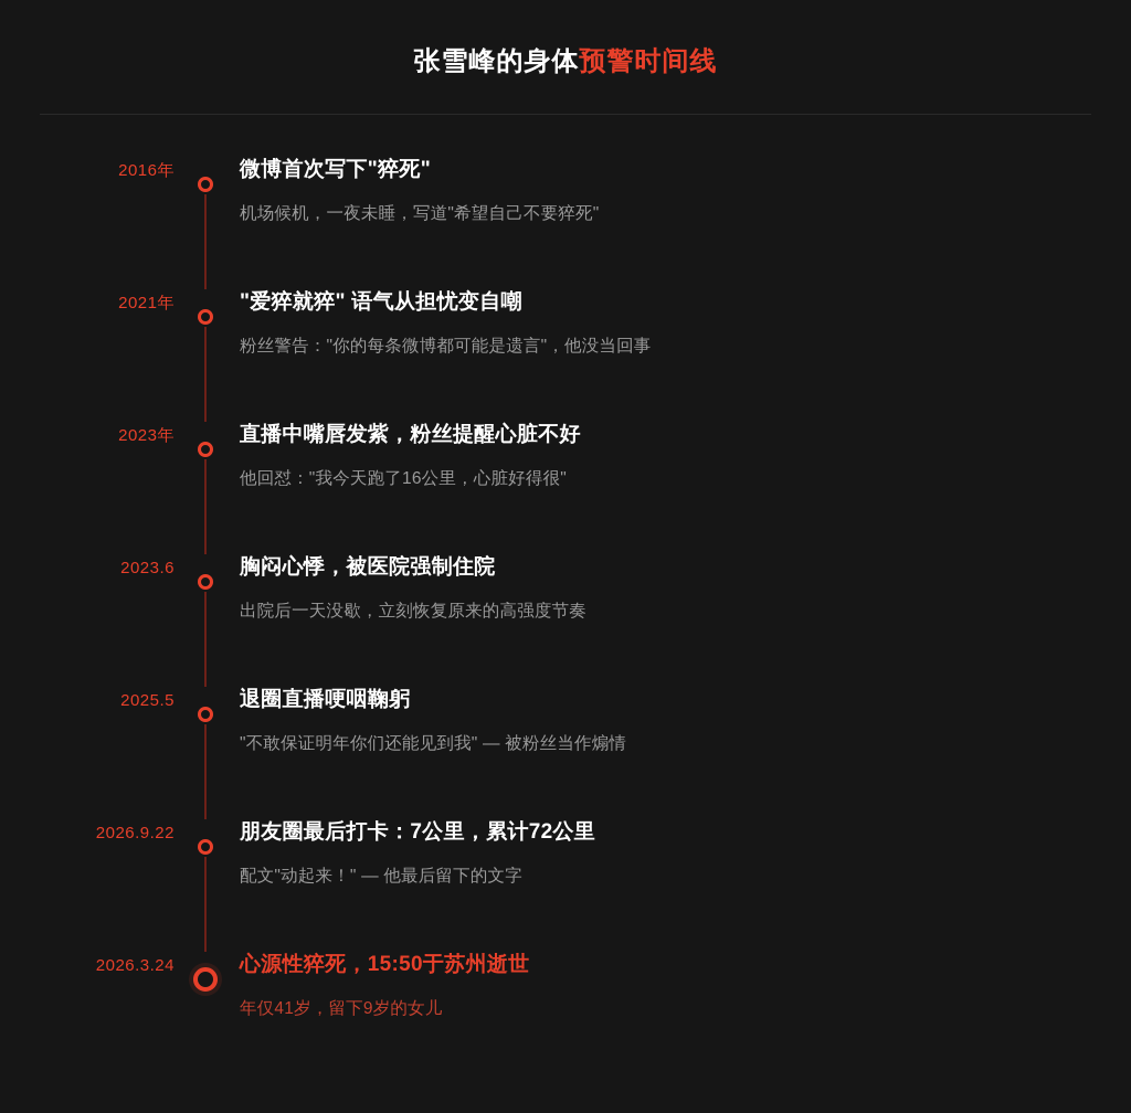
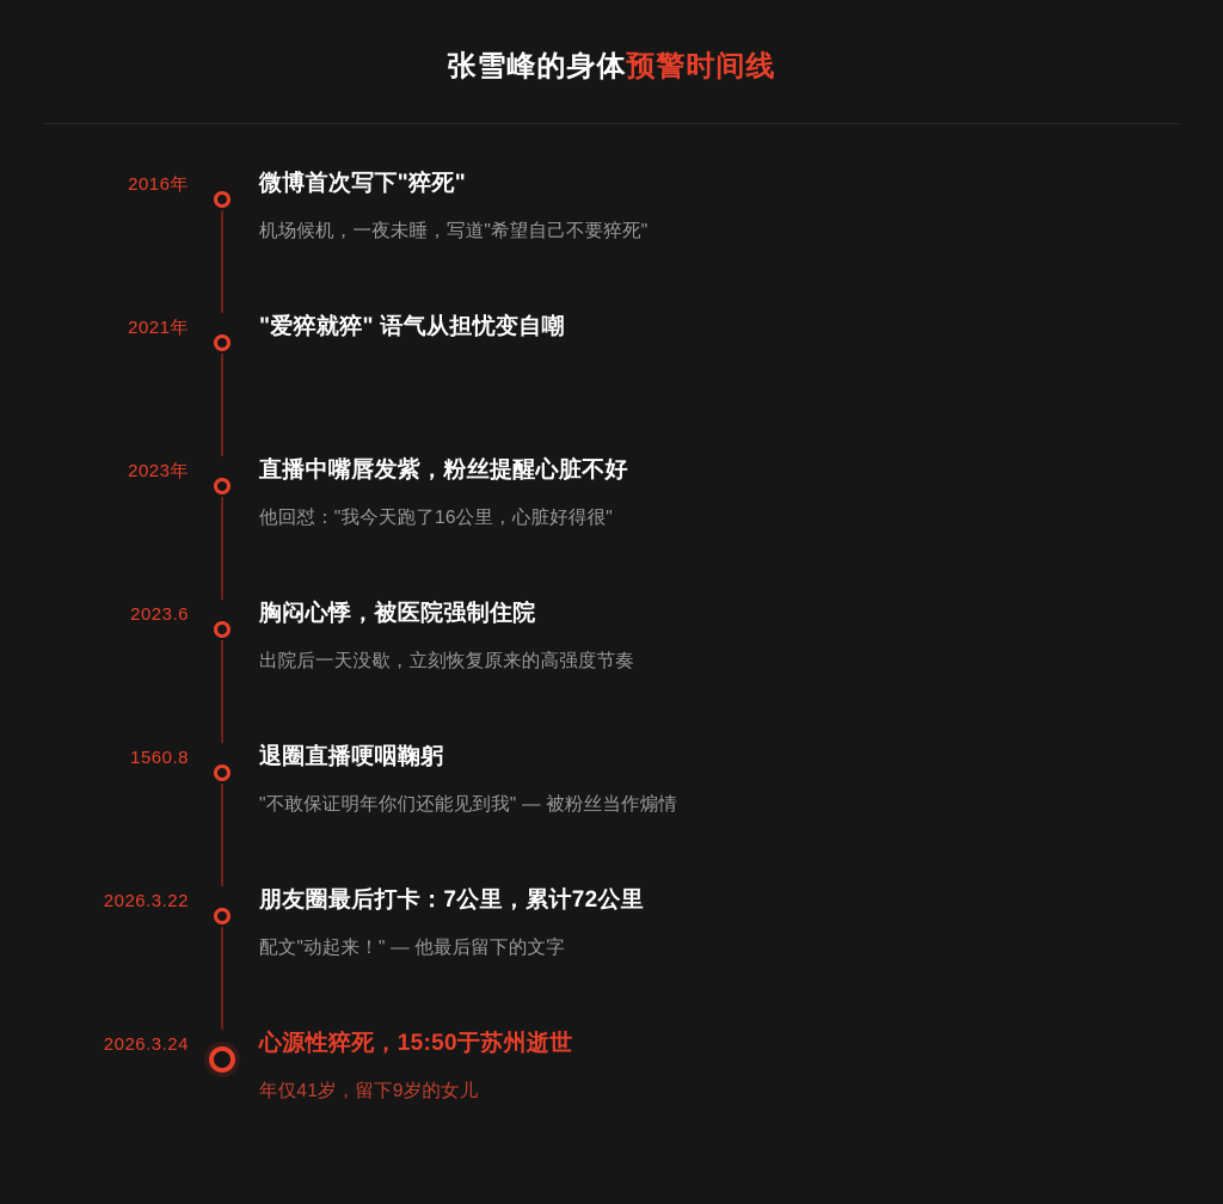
  张雪峰的身体预警时间线
  2016年
  微博首次写下"猝死"
  机场候机，一夜未睡，写道"希望自己不要猝死"
  2021年
  "爱猝就猝" 语气从担忧变自嘲
- 粉丝警告："你的每条微博都可能是遗言"，他没当回事
  2023年
  直播中嘴唇发紫，粉丝提醒心脏不好
  他回怼："我今天跑了16公里，心脏好得很"
  2023.6
  胸闷心悸，被医院强制住院
  出院后一天没歇，立刻恢复原来的高强度节奏
- 2025.5
+ 1560.8
  退圈直播哽咽鞠躬
  "不敢保证明年你们还能见到我" — 被粉丝当作煽情
- 2026.9.22
+ 2026.3.22
  朋友圈最后打卡：7公里，累计72公里
  配文"动起来！" — 他最后留下的文字
  2026.3.24
  心源性猝死，15:50于苏州逝世
  年仅41岁，留下9岁的女儿
